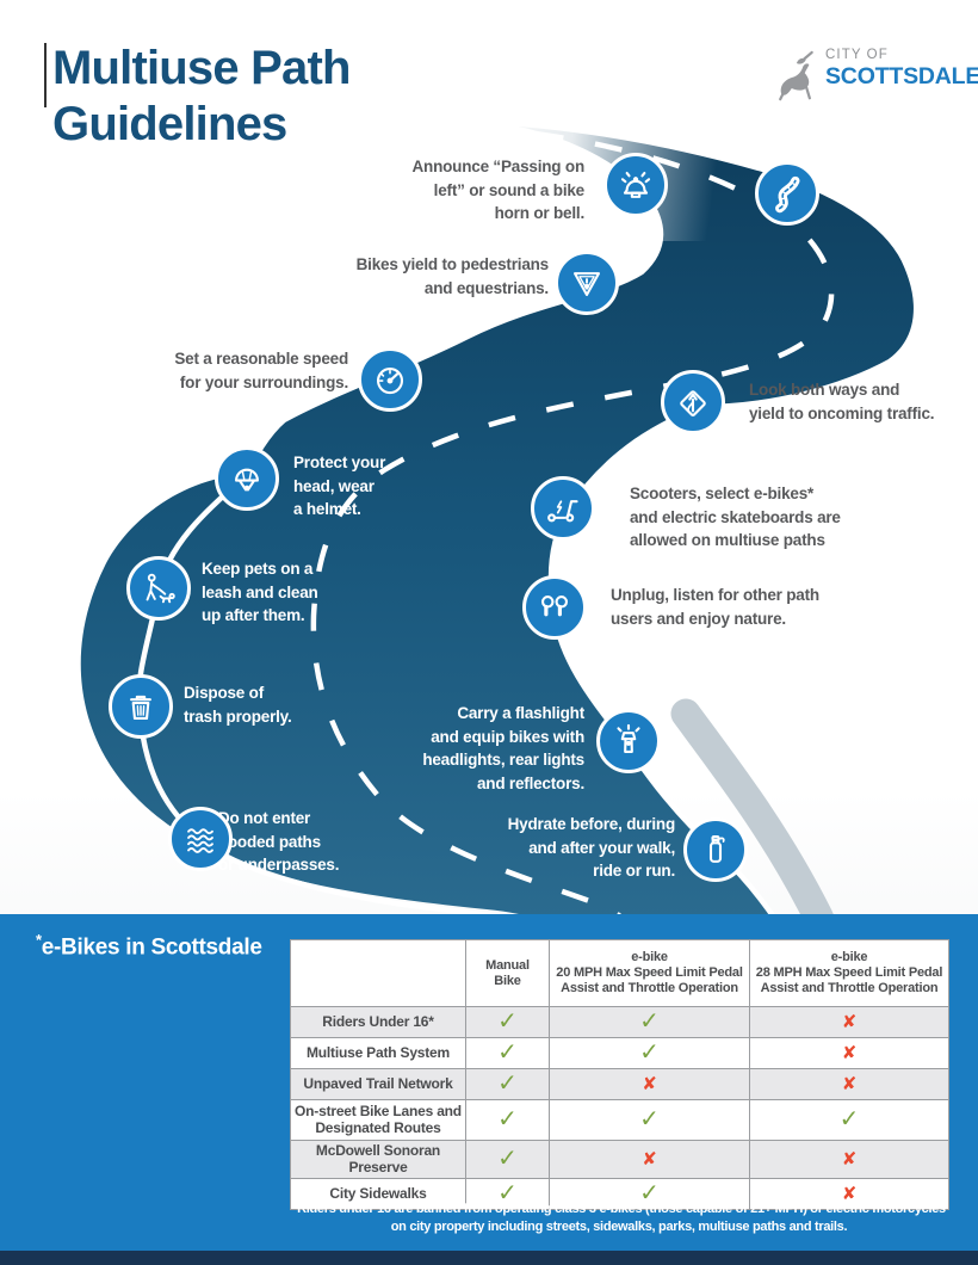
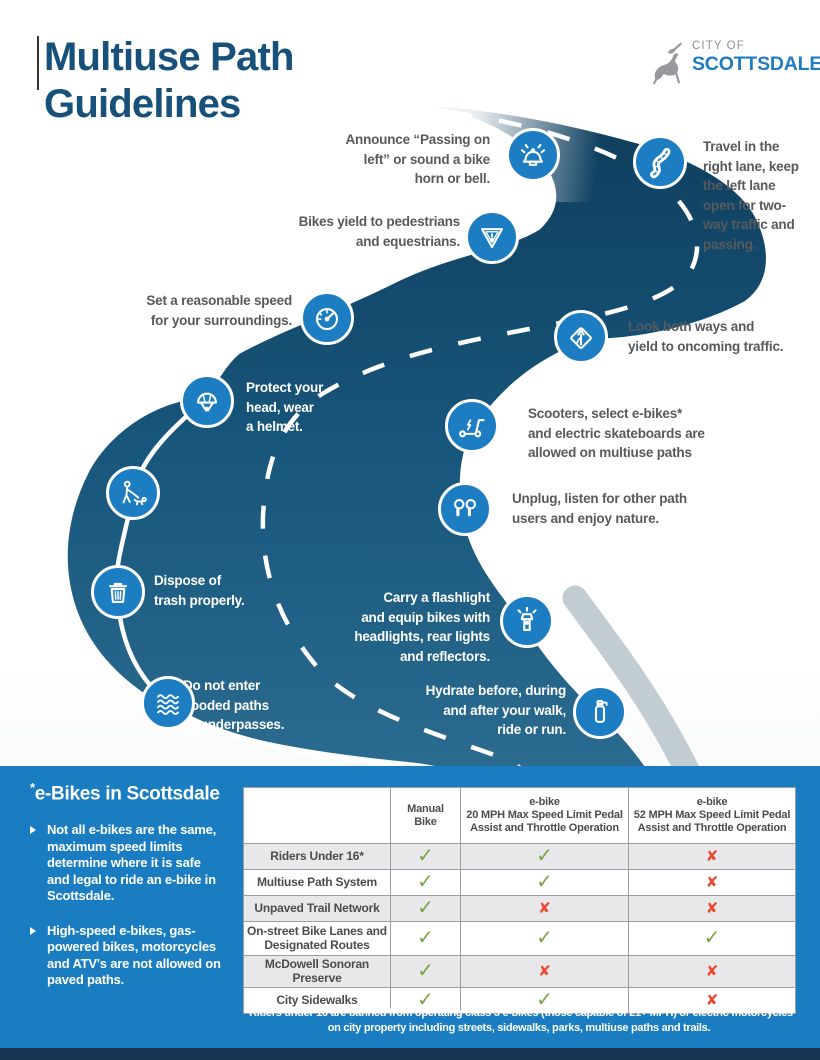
  Multiuse Path
  Guidelines
  CITY OF
  SCOTTSDALE
  Announce “Passing on
  left” or sound a bike
  horn or bell.
+ Travel in the
+ right lane, keep
+ the left lane
+ open for two-
+ way traffic and
+ passing.
  Bikes yield to pedestrians
  and equestrians.
  Set a reasonable speed
  for your surroundings.
  Look both ways and
  yield to oncoming traffic.
  Protect your
  head, wear
  a helmet.
  Scooters, select e-bikes*
  and electric skateboards are
  allowed on multiuse paths
- Keep pets on a
- leash and clean
- up after them.
  Unplug, listen for other path
  users and enjoy nature.
  Dispose of
  trash properly.
  Carry a flashlight
  and equip bikes with
  headlights, rear lights
  and reflectors.
  o not enter
  oded paths
  or underpasses.
  Hydrate before, during
  and after your walk,
  ride or run.
  *e-Bikes in Scottsdale
+ Not all e-bikes are the same,
+ maximum speed limits
+ determine where it is safe
+ and legal to ride an e-bike in
+ Scottsdale.
+ High-speed e-bikes, gas-
+ powered bikes, motorcycles
+ and ATV's are not allowed on
+ paved paths.
- 	Manual Bike	e-bike 20 MPH Max Speed Limit Pedal Assist and Throttle Operation	e-bike 28 MPH Max Speed Limit Pedal Assist and Throttle Operation
+ 	Manual Bike	e-bike 20 MPH Max Speed Limit Pedal Assist and Throttle Operation	e-bike 52 MPH Max Speed Limit Pedal Assist and Throttle Operation
  Riders Under 16*	✓	✓	✘
  Multiuse Path System	✓	✓	✘
  Unpaved Trail Network	✓	✘	✘
  On-street Bike Lanes and Designated Routes	✓	✓	✓
  McDowell Sonoran Preserve	✓	✘	✘
  City Sidewalks	✓	✓	✘
  *Riders under 16 are banned from operating class 3 e-bikes (those capable of 21+ MPH) or electric motorcycles
  on city property including streets, sidewalks, parks, multiuse paths and trails.
